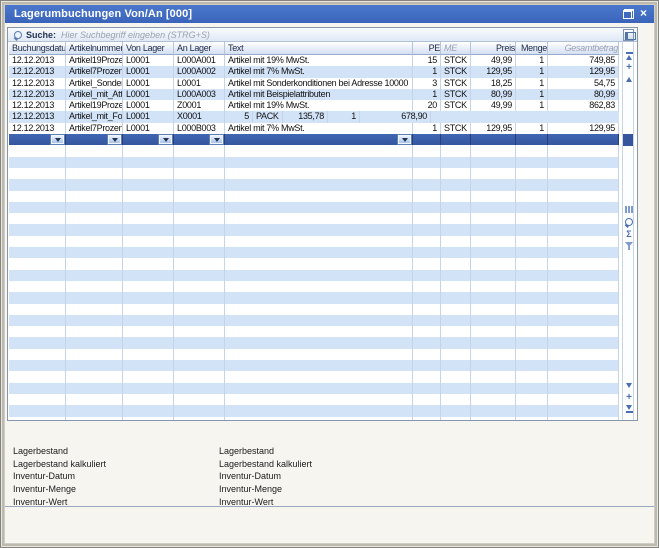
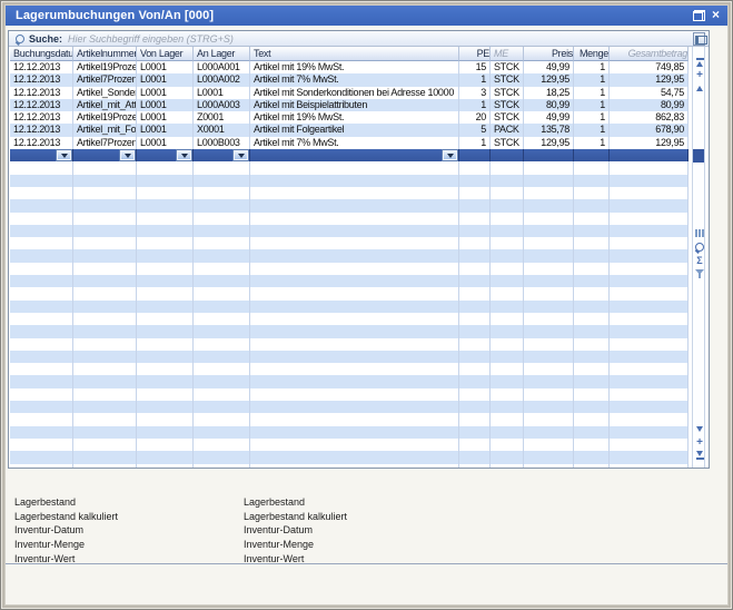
  Lagerumbuchungen Von/An [000]
  ×
  Suche:
  Hier Suchbegriff eingeben (STRG+S)
  Buchungsdatu
  Artikelnummer
  Von Lager
  An Lager
  Text
  PE
  ME
  Preis
  Menge
  Gesamtbetrag
  12.12.2013
  Artikel19Proze
  L0001
  L000A001
  Artikel mit 19% MwSt.
  15
  STCK
  49,99
  1
  749,85
  12.12.2013
  Artikel7Prozen
  L0001
  L000A002
  Artikel mit 7% MwSt.
  1
  STCK
  129,95
  1
  129,95
  12.12.2013
  Artikel_Sonder
  L0001
  L0001
  Artikel mit Sonderkonditionen bei Adresse 10000
  3
  STCK
  18,25
  1
  54,75
  12.12.2013
  Artikel_mit_Att
  L0001
  L000A003
  Artikel mit Beispielattributen
  1
  STCK
  80,99
  1
  80,99
  12.12.2013
  Artikel19Proze
  L0001
  Z0001
  Artikel mit 19% MwSt.
  20
  STCK
  49,99
  1
  862,83
  12.12.2013
  Artikel_mit_Fo
  L0001
  X0001
+ Artikel mit Folgeartikel
  5
  PACK
  135,78
  1
  678,90
  12.12.2013
  Artikel7Prozen
  L0001
  L000B003
  Artikel mit 7% MwSt.
  1
  STCK
  129,95
  1
  129,95
  +
  Σ
  +
  Lagerbestand
  Lagerbestand kalkuliert
  Inventur-Datum
  Inventur-Menge
  Inventur-Wert
  Lagerbestand
  Lagerbestand kalkuliert
  Inventur-Datum
  Inventur-Menge
  Inventur-Wert
